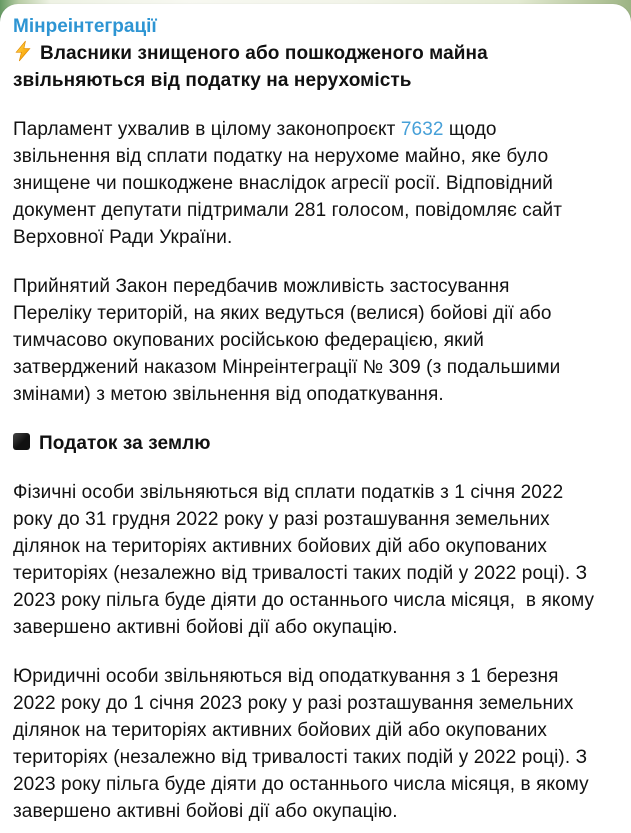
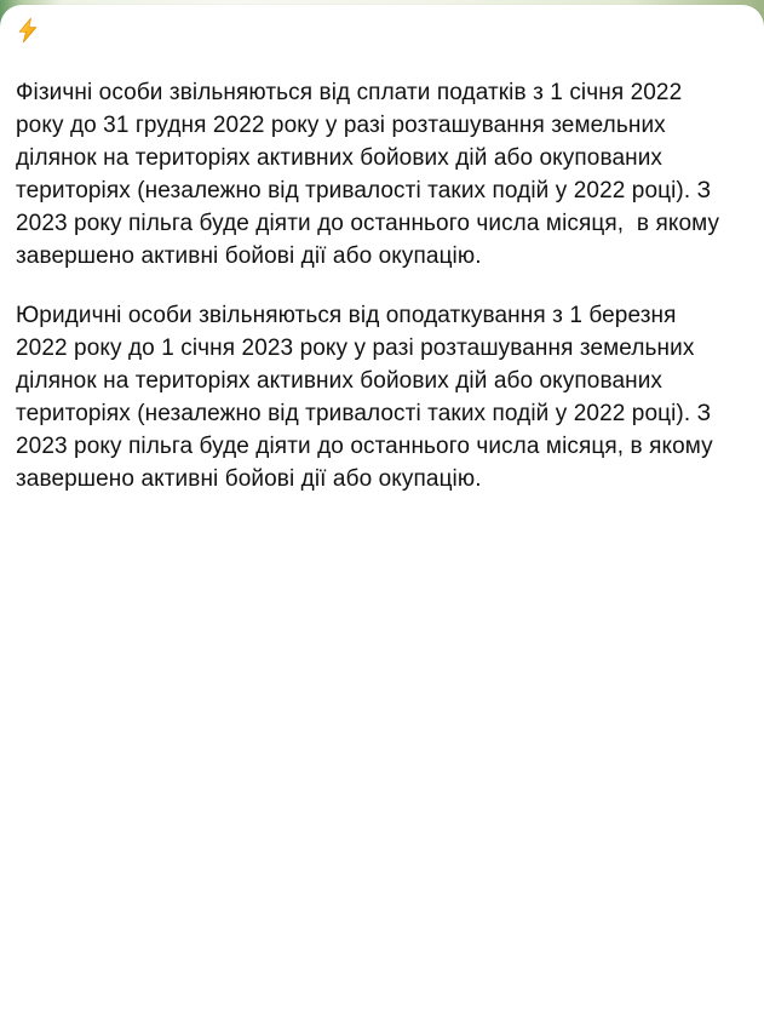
- Мінреінтеграції
- Власники знищеного або пошкодженого майна
- звільняються від податку на нерухомість
- Парламент ухвалив в цілому законопроєкт 7632 щодо
- звільнення від сплати податку на нерухоме майно, яке було
- знищене чи пошкоджене внаслідок агресії росії. Відповідний
- документ депутати підтримали 281 голосом, повідомляє сайт
- Верховної Ради України.
- Прийнятий Закон передбачив можливість застосування
- Переліку територій, на яких ведуться (велися) бойові дії або
- тимчасово окупованих російською федерацією, який
- затверджений наказом Мінреінтеграції № 309 (з подальшими
- змінами) з метою звільнення від оподаткування.
- Податок за землю
  Фізичні особи звільняються від сплати податків з 1 січня 2022
  року до 31 грудня 2022 року у разі розташування земельних
  ділянок на територіях активних бойових дій або окупованих
  територіях (незалежно від тривалості таких подій у 2022 році). З
  2023 року пільга буде діяти до останнього числа місяця, в якому
  завершено активні бойові дії або окупацію.
  Юридичні особи звільняються від оподаткування з 1 березня
  2022 року до 1 січня 2023 року у разі розташування земельних
  ділянок на територіях активних бойових дій або окупованих
  територіях (незалежно від тривалості таких подій у 2022 році). З
  2023 року пільга буде діяти до останнього числа місяця, в якому
  завершено активні бойові дії або окупацію.
